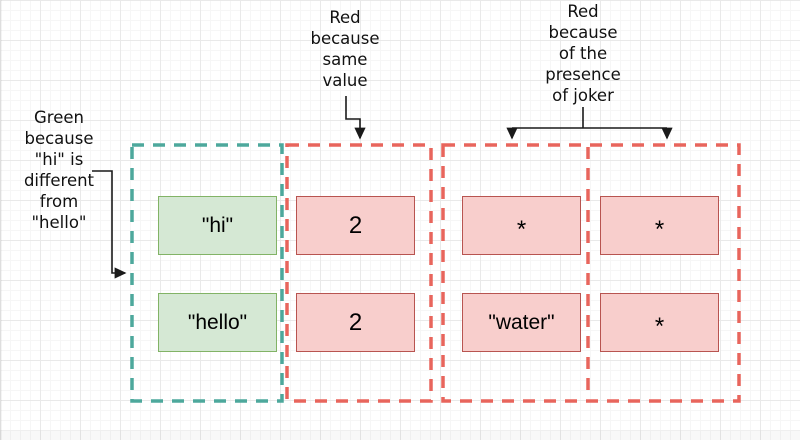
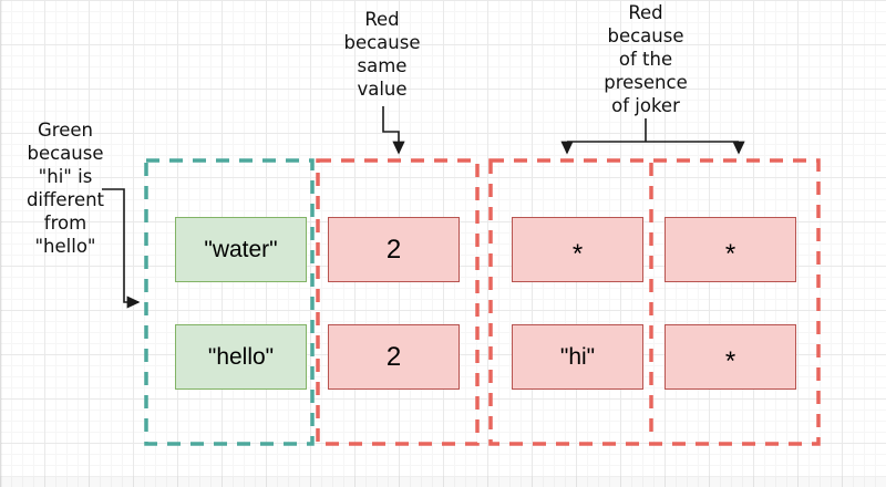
  Green
  because
  "hi" is
  different
  from
  "hello"
  Red
  because
  same
  value
  Red
  because
  of the
  presence
  of joker
- "hi"
+ "water"
  "hello"
  2
  2
  *
- "water"
+ "hi"
  *
  *
